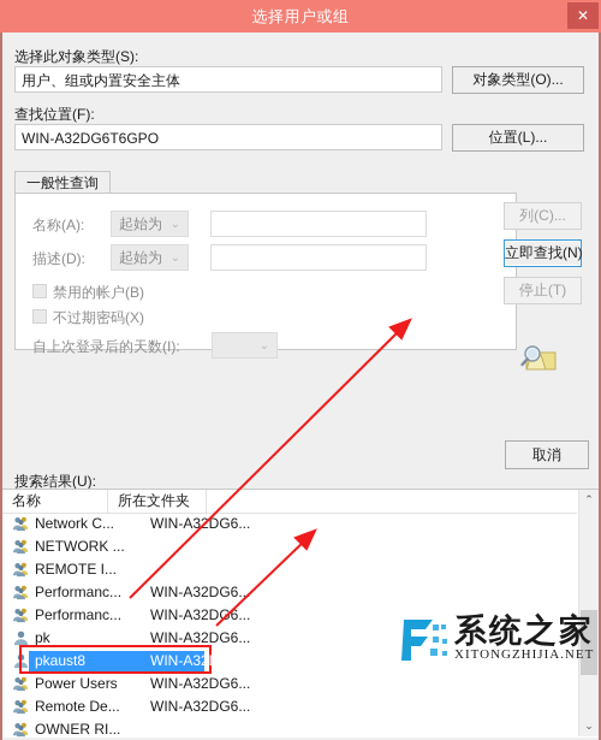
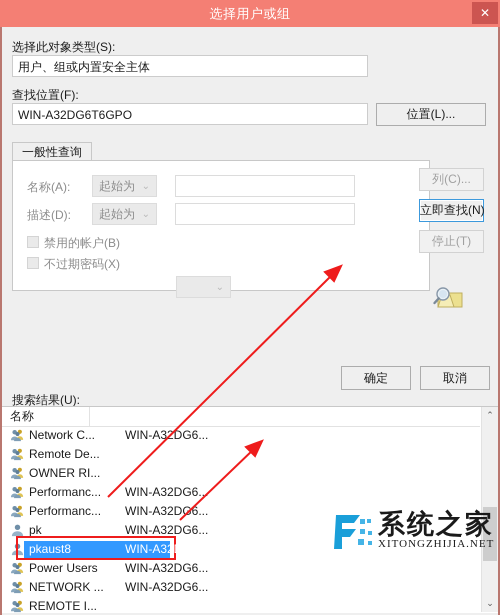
  选择用户或组
  ✕
  选择此对象类型(S):
  用户、组或内置安全主体
- 对象类型(O)...
  查找位置(F):
  WIN-A32DG6T6GPO
  位置(L)...
  一般性查询
  名称(A):
  起始为
  ⌄
  描述(D):
  起始为
  ⌄
  禁用的帐户(B)
  不过期密码(X)
- 自上次登录后的天数(I):
  ⌄
  列(C)...
  立即查找(N)
  停止(T)
+ 确定
  取消
  搜索结果(U):
  名称
- 所在文件夹
  Network C...
  WIN-A3DG6...
- NETWORK ...
+ Remote De...
- REMOTE I...
+ OWNER RI...
  Performanc...
  WIN-A32DG6...
  Performanc...
  WIN-A32DG6...
  pk
  WIN-A32DG6...
  pkaust8
  WIN-A32DG6...
  Power Users
  WIN-A32DG6...
- Remote De...
+ NETWORK ...
  WIN-A32DG6...
- OWNER RI...
+ REMOTE I...
  ⌃
  ⌄
  系统之家
  XITONGZHIJIA.NET
